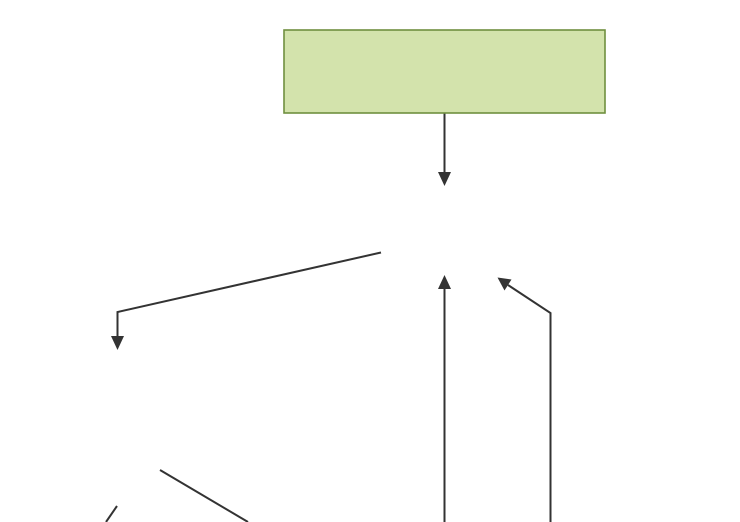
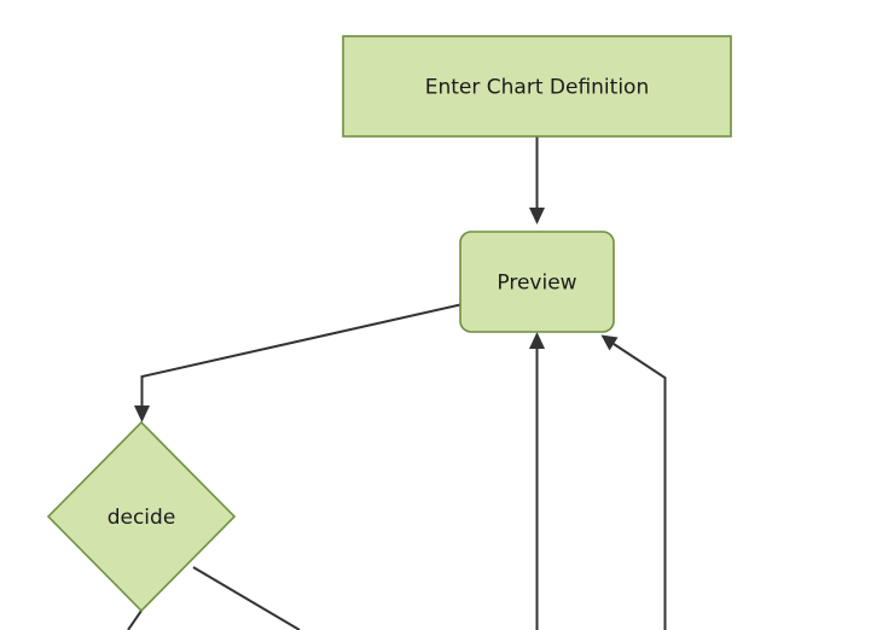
+ Enter Chart Definition
+ Preview
+ decide
